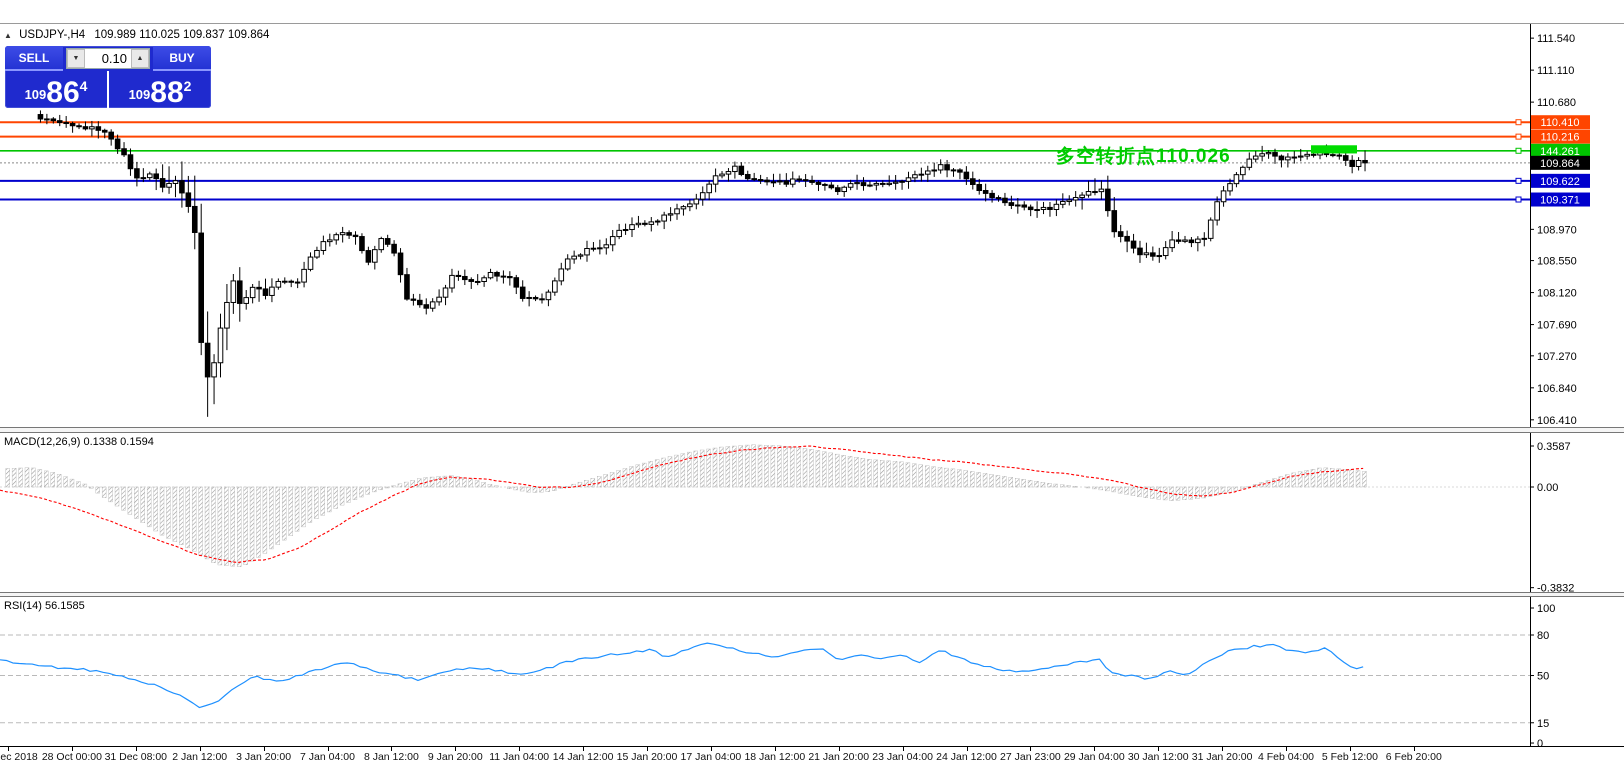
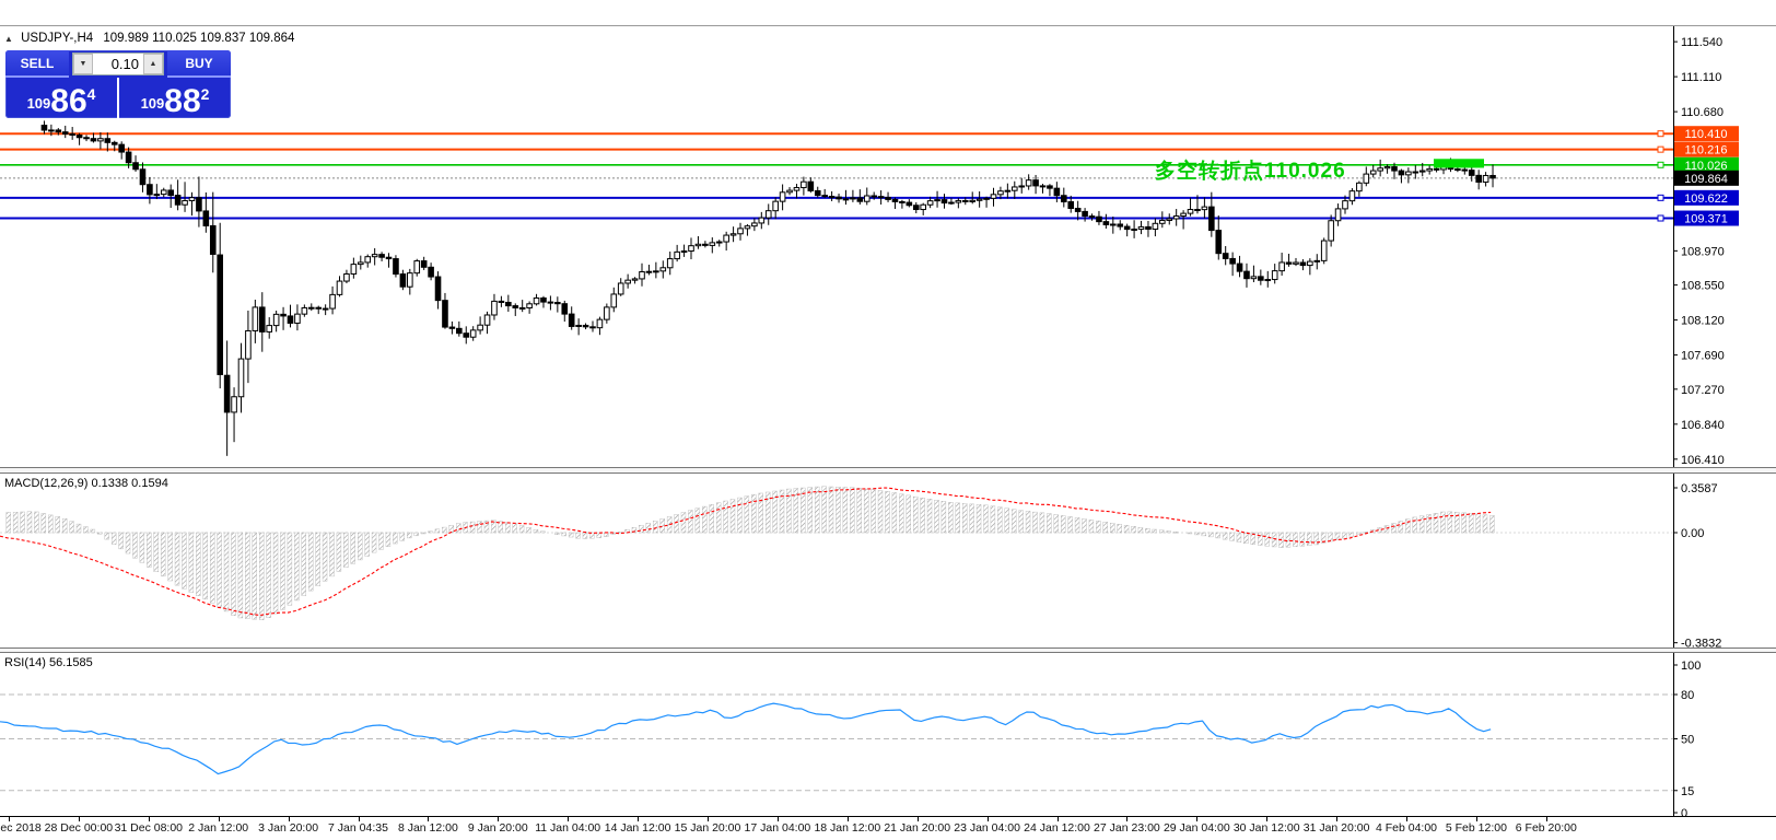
  111.540
  111.110
  110.680
  108.970
  108.550
  108.120
  107.690
  107.270
  106.840
  106.410
  110.410
  110.216
- 144.261
+ 110.026
  109.864
  109.622
  109.371
  ▲ USDJPY-,H4 109.989 110.025 109.837 109.864
  SELL
  0.10
  BUY
  109
  86
  4
  109
  88
  2
  多空转折点110.026
  0.3587
  0.00
  -0.3832
  MACD(12,26,9) 0.1338 0.1594
  100
  80
  50
  15
  0
  RSI(14) 56.1585
- 28 Oct 00:00
+ 28 Dec 00:00
  31 Dec 08:00
  2 Jan 12:00
  3 Jan 20:00
- 7 Jan 04:00
+ 7 Jan 04:35
  8 Jan 12:00
  9 Jan 20:00
  11 Jan 04:00
  14 Jan 12:00
  15 Jan 20:00
  17 Jan 04:00
  18 Jan 12:00
  21 Jan 20:00
  23 Jan 04:00
  24 Jan 12:00
  27 Jan 23:00
  29 Jan 04:00
  30 Jan 12:00
  31 Jan 20:00
  4 Feb 04:00
  5 Feb 12:00
  6 Feb 20:00
